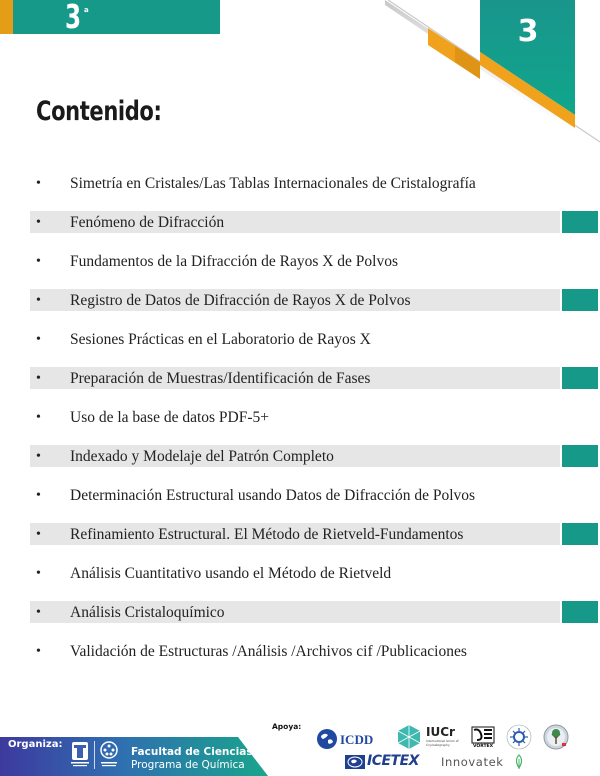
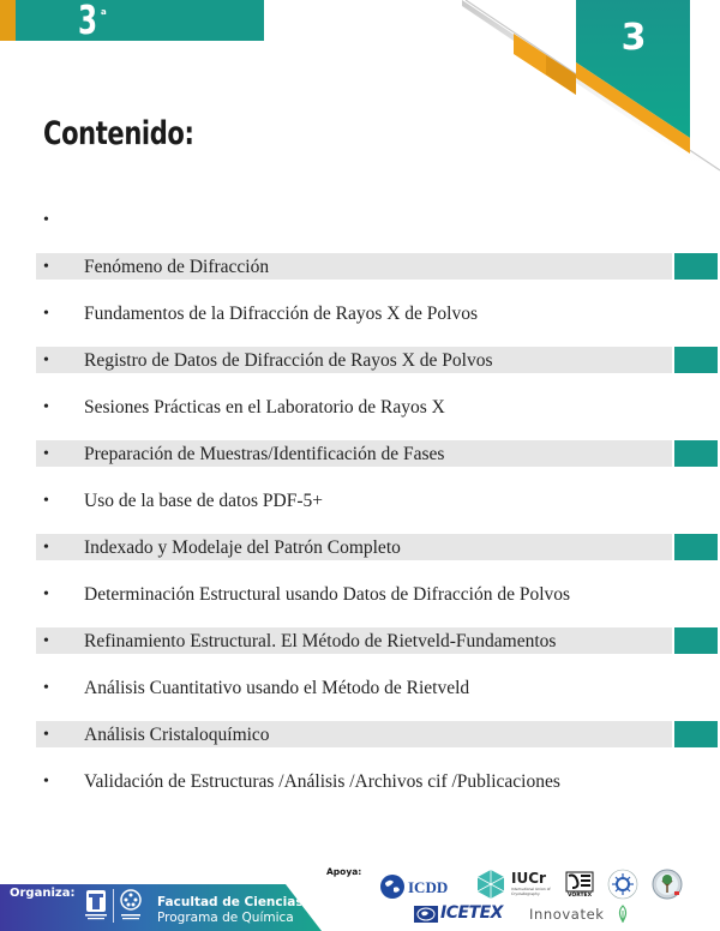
  3
  a
  3
  Contenido:
  •
- Simetría en Cristales/Las Tablas Internacionales de Cristalografía
  •
  Fenómeno de Difracción
  •
  Fundamentos de la Difracción de Rayos X de Polvos
  •
  Registro de Datos de Difracción de Rayos X de Polvos
  •
  Sesiones Prácticas en el Laboratorio de Rayos X
  •
  Preparación de Muestras/Identificación de Fases
  •
  Uso de la base de datos PDF-5+
  •
  Indexado y Modelaje del Patrón Completo
  •
  Determinación Estructural usando Datos de Difracción de Polvos
  •
  Refinamiento Estructural. El Método de Rietveld-Fundamentos
  •
  Análisis Cuantitativo usando el Método de Rietveld
  •
  Análisis Cristaloquímico
  •
  Validación de Estructuras /Análisis /Archivos cif /Publicaciones
  Organiza:
  Facultad de Ciencias
  Programa de Química
  Apoya:
  ICDD
  IUCr
  ICETEX
  Innovatek
